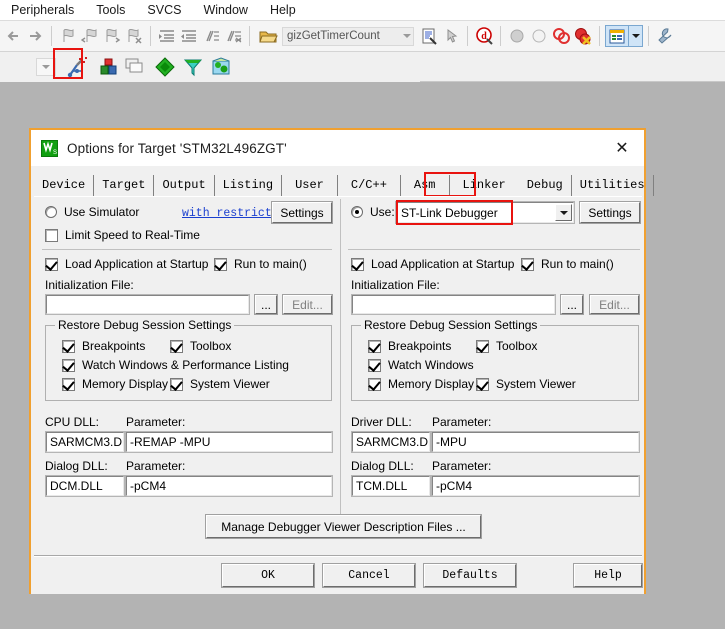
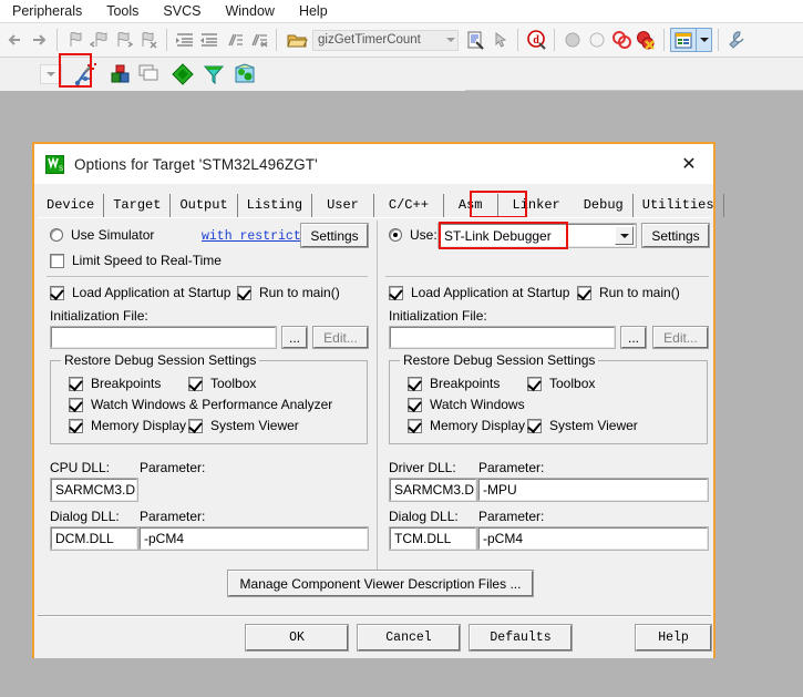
  Peripherals
  Tools
  SVCS
  Window
  Help
  gizGetTimerCount
  d
  Options for Target 'STM32L496ZGT'
  ✕
  Device
  Target
  Output
  Listing
  User
  C/C++
  Asm
  Linker
  Debug
  Utilities
  Use Simulator
  with restrict
  Settings
  Limit Speed to Real-Time
  Load Application at Startup
  Run to main()
  Initialization File:
  ...
  Edit...
  Restore Debug Session Settings
  Breakpoints
  Toolbox
- Watch Windows & Performance Listing
+ Watch Windows & Performance Analyzer
  Memory Display
  System Viewer
  CPU DLL:
  Parameter:
  SARMCM3.D
- -REMAP -MPU
  Dialog DLL:
  Parameter:
  DCM.DLL
  -pCM4
  Use:
  ST-Link Debugger
  Settings
  Load Application at Startup
  Run to main()
  Initialization File:
  ...
  Edit...
  Restore Debug Session Settings
  Breakpoints
  Toolbox
  Watch Windows
  Memory Display
  System Viewer
  Driver DLL:
  Parameter:
  SARMCM3.D
  -MPU
  Dialog DLL:
  Parameter:
  TCM.DLL
  -pCM4
- Manage Debugger Viewer Description Files ...
+ Manage Component Viewer Description Files ...
  OK
  Cancel
  Defaults
  Help
